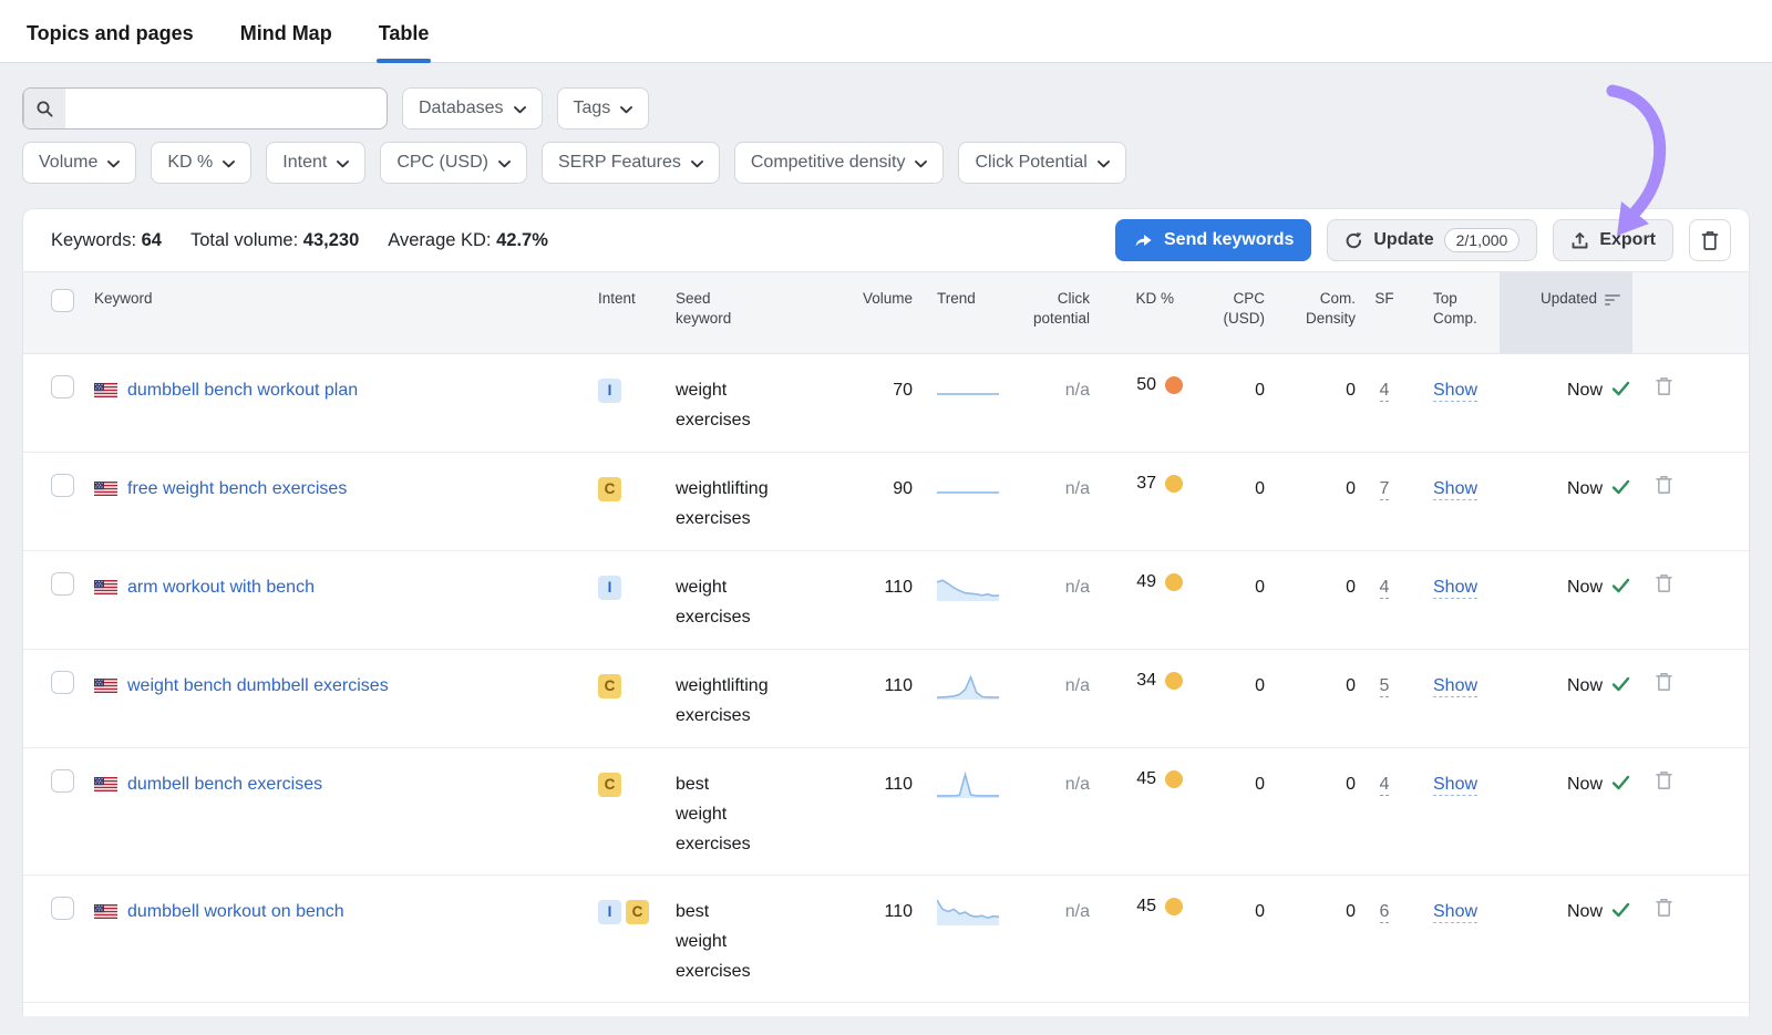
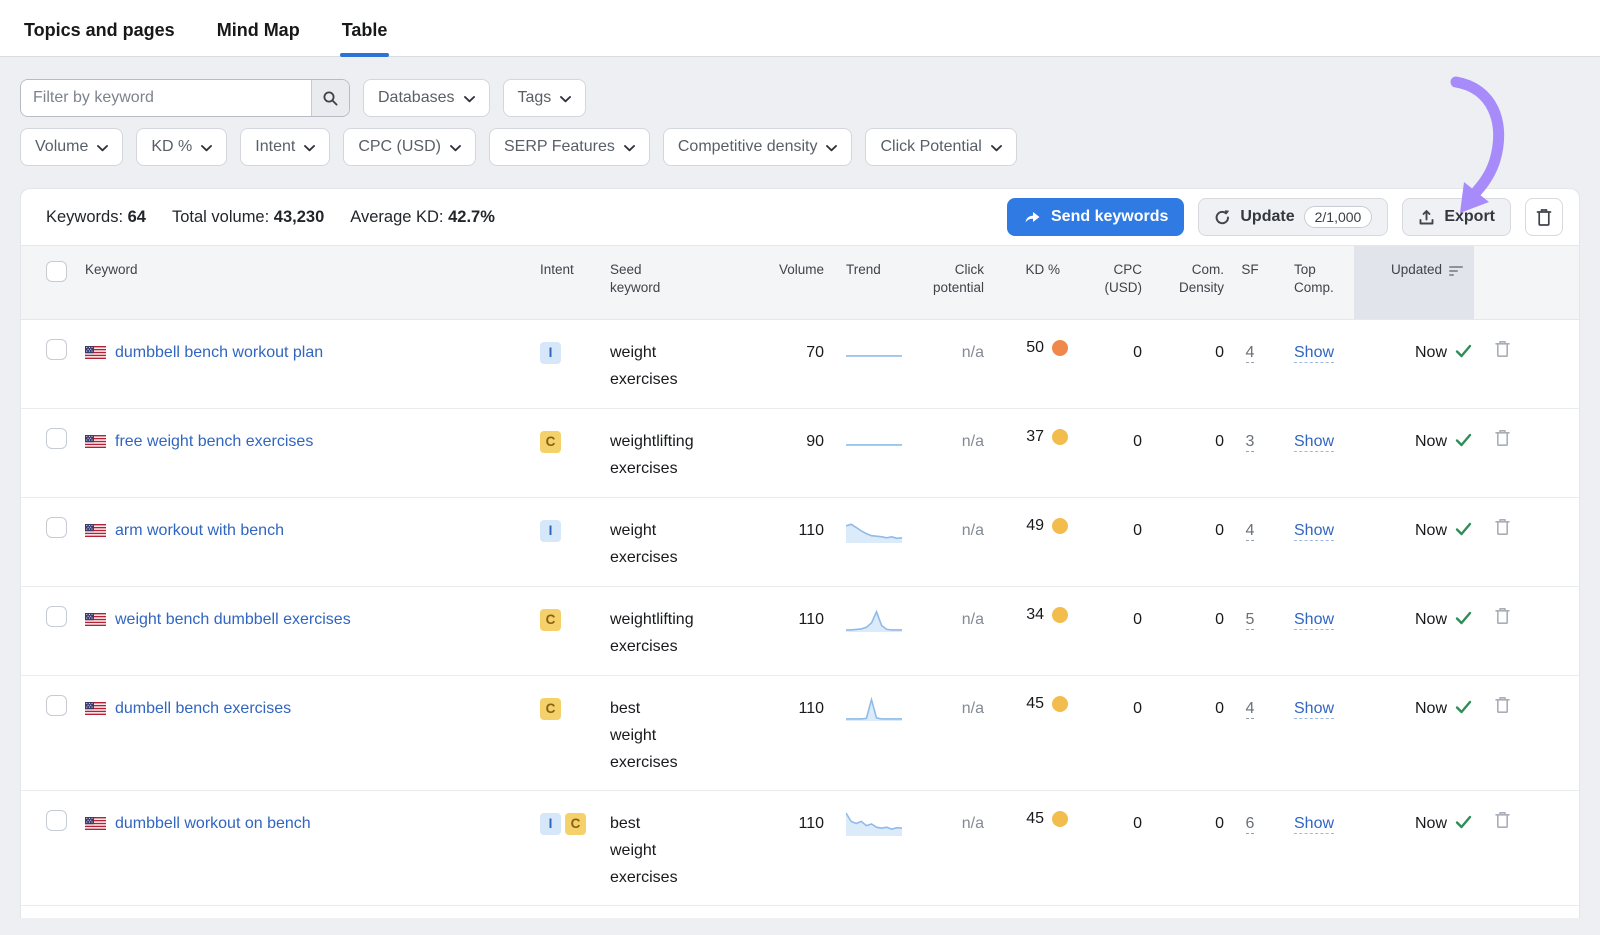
  Topics and pages
  Mind Map
  Table
+ Filter by keyword
  Databases
  Tags
  Volume
  KD %
  Intent
  CPC (USD)
  SERP Features
  Competitive density
  Click Potential
  Keywords: 64
  Total volume: 43,230
  Average KD: 42.7%
  Send keywords
  Update
  2/1,000
  Export
  Keyword
  Intent
  Seed
  keyword
  Volume
  Trend
  Click
  potential
  KD %
  CPC
  (USD)
  Com.
  Density
  SF
  Top
  Comp.
  Updated
  dumbbell bench workout plan
  I
  weight
  exercises
  70
  n/a
  50
  0
  0
  4
  Show
  Now
  free weight bench exercises
  C
  weightlifting
  exercises
  90
  n/a
  37
  0
  0
- 7
+ 3
  Show
  Now
  arm workout with bench
  I
  weight
  exercises
  110
  n/a
  49
  0
  0
  4
  Show
  Now
  weight bench dumbbell exercises
  C
  weightlifting
  exercises
  110
  n/a
  34
  0
  0
  5
  Show
  Now
  dumbell bench exercises
  C
  best
  weight
  exercises
  110
  n/a
  45
  0
  0
  4
  Show
  Now
  dumbbell workout on bench
  I C
  best
  weight
  exercises
  110
  n/a
  45
  0
  0
  6
  Show
  Now
